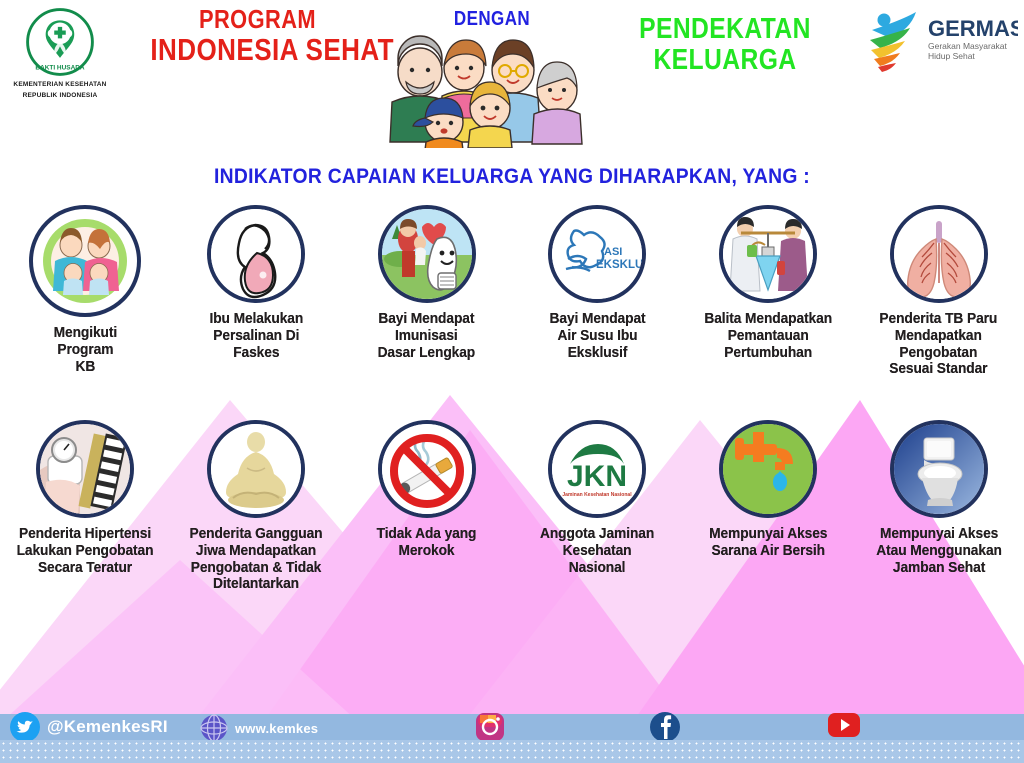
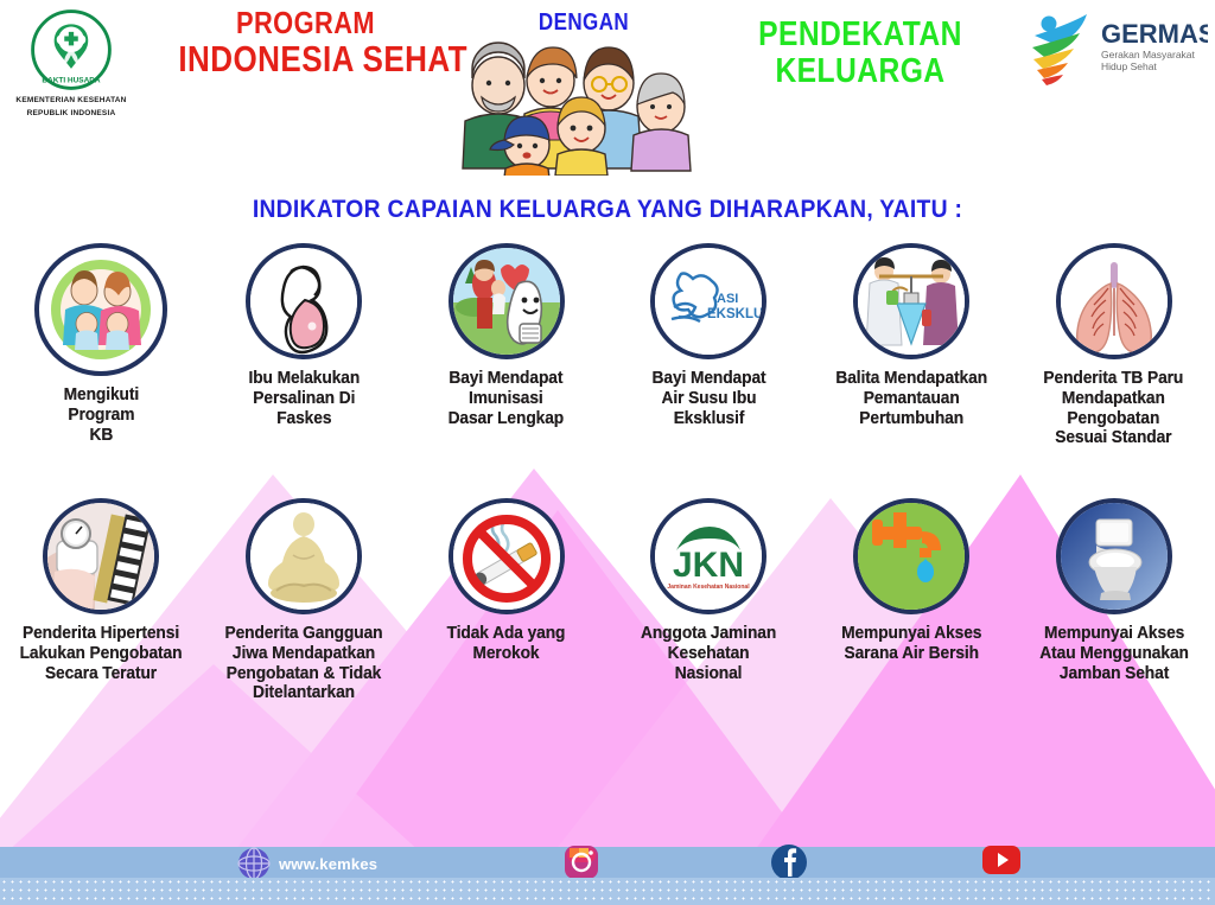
  PROGRAM
  INDONESIA SEHA
  DENGAN
  PENDEKATAN
  KELUARGA
  GERMAS
  Gerakan Masyarakat
  Hidup Sehat
- INDIKATOR CAPAIAN KELUARGA YANG DIHARAPKAN, YANG :
+ INDIKATOR CAPAIAN KELUARGA YANG DIHARAPKAN, YAITU :
  Mengikuti
  Program
  KB
  Ibu Melakukan
  Persalinan Di
  Faskes
  Bayi Mendapat
  Imunisasi
  Dasar Lengkap
  ASI
  Bayi Mendapat
  Air Susu Ibu
  Eksklusif
  Balita Mendapatkan
  Pemantauan
  Pertumbuhan
  Penderita TB Paru
  Mendapatkan Pengobatan
  Sesuai Standar
  Penderita Hipertensi
  Lakukan Pengobatan
  Secara Teratur
  Penderita Gangguan
  Jiwa Mendapatkan
  Pengobatan & Tidak
  Ditelantarkan
  Tidak Ada yang
  Merokok
  JKN
  Anggota Jaminan
  Kesehatan
  Nasional
  Mempunyai Akses
  Sarana Air Bersih
  Mempunyai Akses
  Atau Menggunakan
  Jamban Sehat
- @KemenkesRI
  www.kemkes
